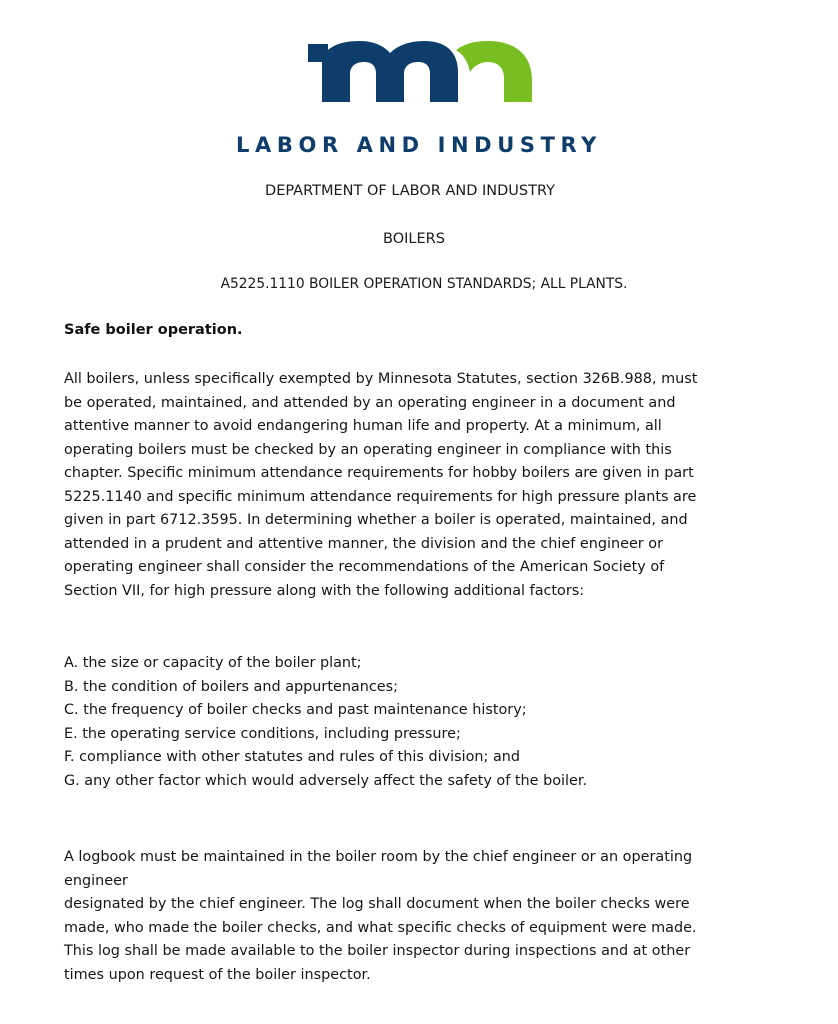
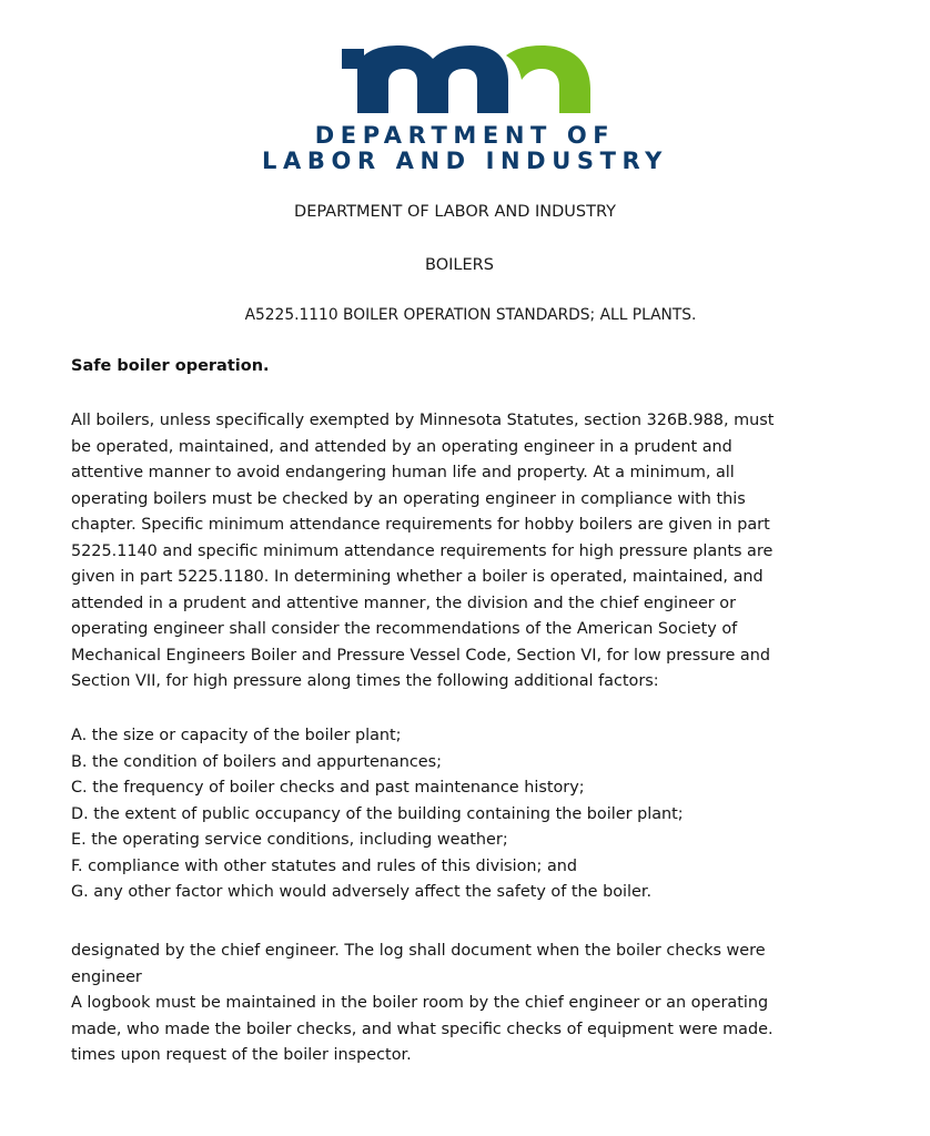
+ DEPARTMENT OF
  LABOR AND INDUSTRY
  DEPARTMENT OF LABOR AND INDUSTRY
  BOILERS
  A5225.1110 BOILER OPERATION STANDARDS; ALL PLANTS.
  Safe boiler operation.
  All boilers, unless specifically exempted by Minnesota Statutes, section 326B.988, must
- be operated, maintained, and attended by an operating engineer in a document and
+ be operated, maintained, and attended by an operating engineer in a prudent and
  attentive manner to avoid endangering human life and property. At a minimum, all
  operating boilers must be checked by an operating engineer in compliance with this
  chapter. Specific minimum attendance requirements for hobby boilers are given in part
  5225.1140 and specific minimum attendance requirements for high pressure plants are
- given in part 6712.3595. In determining whether a boiler is operated, maintained, and
+ given in part 5225.1180. In determining whether a boiler is operated, maintained, and
  attended in a prudent and attentive manner, the division and the chief engineer or
  operating engineer shall consider the recommendations of the American Society of
+ Mechanical Engineers Boiler and Pressure Vessel Code, Section VI, for low pressure and
- Section VII, for high pressure along with the following additional factors:
+ Section VII, for high pressure along times the following additional factors:
  A. the size or capacity of the boiler plant;
  B. the condition of boilers and appurtenances;
  C. the frequency of boiler checks and past maintenance history;
+ D. the extent of public occupancy of the building containing the boiler plant;
- E. the operating service conditions, including pressure;
+ E. the operating service conditions, including weather;
  F. compliance with other statutes and rules of this division; and
  G. any other factor which would adversely affect the safety of the boiler.
- A logbook must be maintained in the boiler room by the chief engineer or an operating
+ designated by the chief engineer. The log shall document when the boiler checks were
  engineer
- designated by the chief engineer. The log shall document when the boiler checks were
+ A logbook must be maintained in the boiler room by the chief engineer or an operating
  made, who made the boiler checks, and what specific checks of equipment were made.
- This log shall be made available to the boiler inspector during inspections and at other
  times upon request of the boiler inspector.
